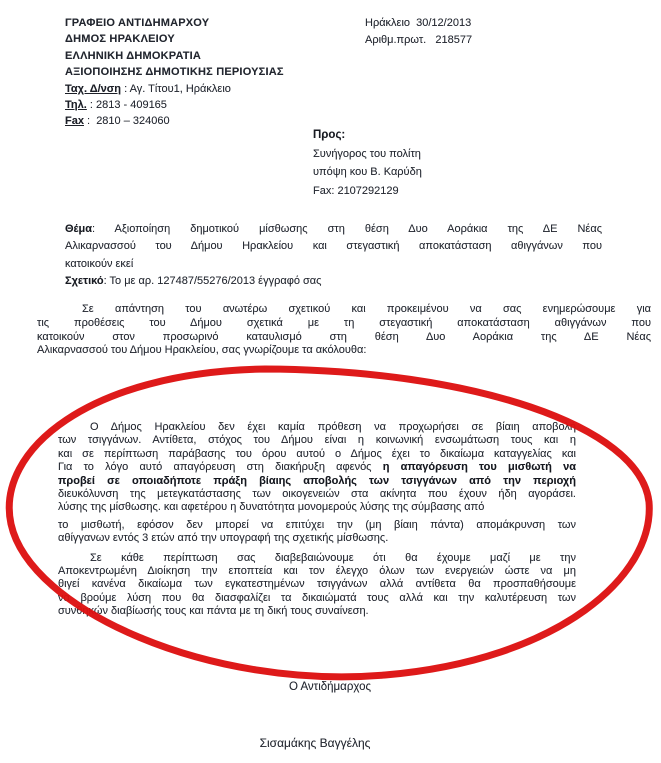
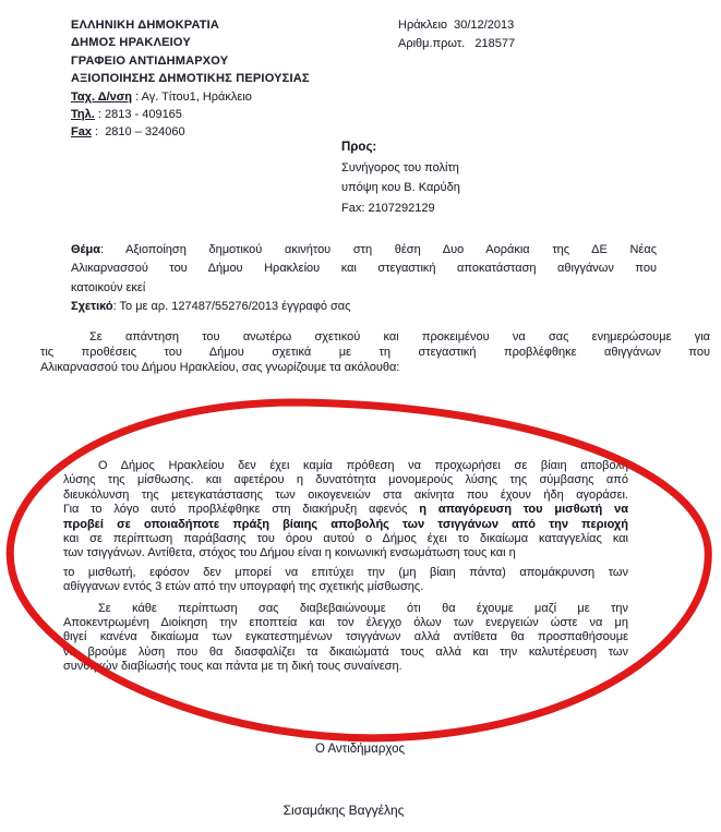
- ΓΡΑΦΕΙΟ ΑΝΤΙΔΗΜΑΡΧΟΥ
+ ΕΛΛΗΝΙΚΗ ΔΗΜΟΚΡΑΤΙΑ
  ΔΗΜΟΣ ΗΡΑΚΛΕΙΟΥ
- ΕΛΛΗΝΙΚΗ ΔΗΜΟΚΡΑΤΙΑ
+ ΓΡΑΦΕΙΟ ΑΝΤΙΔΗΜΑΡΧΟΥ
  ΑΞΙΟΠΟΙΗΣΗΣ ΔΗΜΟΤΙΚΗΣ ΠΕΡΙΟΥΣΙΑΣ
  Ταχ. Δ/νση : Αγ. Τίτου1, Ηράκλειο
  Τηλ. : 2813 - 409165
  Fax : 2810 – 324060
  Ηράκλειο 30/12/2013
  Αριθμ.πρωτ. 218577
  Προς:
  Συνήγορος του πολίτη
  υπόψη κου Β. Καρύδη
  Fax: 2107292129
- Θέμα: Αξιοποίηση δημοτικού μίσθωσης στη θέση Δυο Αοράκια της ΔΕ Νέας
+ Θέμα: Αξιοποίηση δημοτικού ακινήτου στη θέση Δυο Αοράκια της ΔΕ Νέας
  Αλικαρνασσού του Δήμου Ηρακλείου και στεγαστική αποκατάσταση αθιγγάνων που
  κατοικούν εκεί
  Σχετικό: Το με αρ. 127487/55276/2013 έγγραφό σας
  Σε απάντηση του ανωτέρω σχετικού και προκειμένου να σας ενημερώσουμε για
- τις προθέσεις του Δήμου σχετικά με τη στεγαστική αποκατάσταση αθιγγάνων που
+ τις προθέσεις του Δήμου σχετικά με τη στεγαστική προβλέφθηκε αθιγγάνων που
- κατοικούν στον προσωρινό καταυλισμό στη θέση Δυο Αοράκια της ΔΕ Νέας
  Αλικαρνασσού του Δήμου Ηρακλείου, σας γνωρίζουμε τα ακόλουθα:
  Ο Δήμος Ηρακλείου δεν έχει καμία πρόθεση να προχωρήσει σε βίαιη αποβολ
- των τσιγγάνων. Αντίθετα, στόχος του Δήμου είναι η κοινωνική ενσωμάτωση τους και η
+ λύσης της μίσθωσης. και αφετέρου η δυνατότητα μονομερούς λύσης της σύμβασης από
- και σε περίπτωση παράβασης του όρου αυτού ο Δήμος έχει το δικαίωμα καταγγελίας και
+ διευκόλυνση της μετεγκατάστασης των οικογενειών στα ακίνητα που έχουν ήδη αγοράσει.
- Για το λόγο αυτό απαγόρευση στη διακήρυξη αφενός η απαγόρευση του μισθωτή να
+ Για το λόγο αυτό προβλέφθηκε στη διακήρυξη αφενός η απαγόρευση του μισθωτή να
  προβεί σε οποιαδήποτε πράξη βίαιης αποβολής των τσιγγάνων από την περιοχή
- διευκόλυνση της μετεγκατάστασης των οικογενειών στα ακίνητα που έχουν ήδη αγοράσει.
+ και σε περίπτωση παράβασης του όρου αυτού ο Δήμος έχει το δικαίωμα καταγγελίας και
- λύσης της μίσθωσης. και αφετέρου η δυνατότητα μονομερούς λύσης της σύμβασης από
+ των τσιγγάνων. Αντίθετα, στόχος του Δήμου είναι η κοινωνική ενσωμάτωση τους και η
  το μισθωτή, εφόσον δεν μπορεί να επιτύχει την (μη βίαιη πάντα) απομάκρυνση των
  αθίγγανων εντός 3 ετών από την υπογραφή της σχετικής μίσθωσης.
  Σε κάθε περίπτωση σας διαβεβαιώνουμε ότι θα έχουμε μαζί με την
  Αποκεντρωμένη Διοίκηση την εποπτεία και τον έλεγχο όλων των ενεργειών ώστε να μη
  θιγεί κανένα δικαίωμα των εγκατεστημένων τσιγγάνων αλλά αντίθετα θα προσπαθήσουμε
  ν βρούμε λύση που θα διασφαλίζει τα δικαιώματά τους αλλά και την καλυτέρευση των
  συνθών διαβίωσής τους και πάντα με τη δική τους συναίνεση.
  Ο Αντιδήμαρχος
  Σισαμάκης Βαγγέλης
